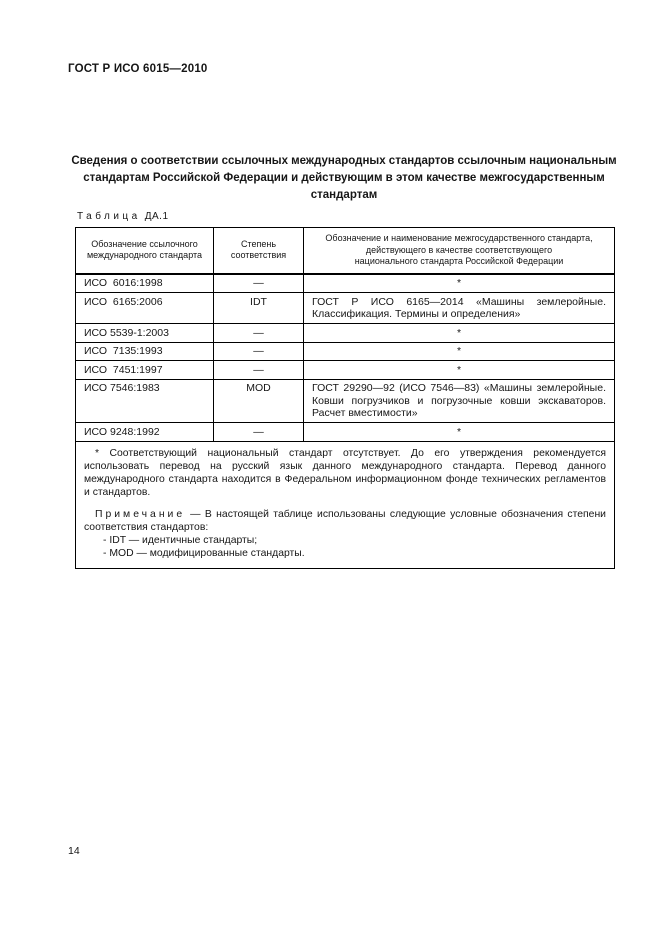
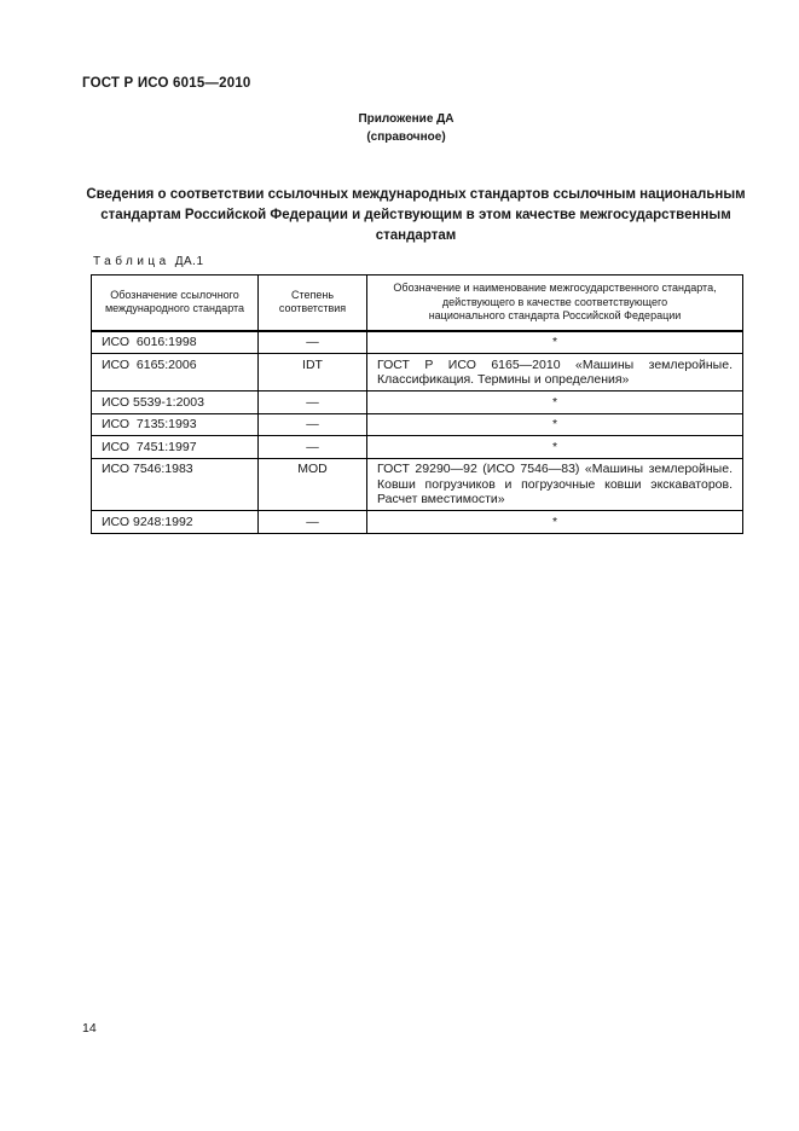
  ГОСТ Р ИСО 6015—2010
+ Приложение ДА
+ (справочное)
  Сведения о соответствии ссылочных международных стандартов ссылочным национальным стандартам Российской Федерации и действующим в этом качестве межгосударственным стандартам
  Таблица ДА.1
  Обозначение ссылочного международного стандарта	Степень соответствия	Обозначение и наименование межгосударственного стандарта, действующего в качестве соответствующего национального стандарта Российской Федерации
  ИСО 6016:1998	—	*
- ИСО 6165:2006	IDT	ГОСТ Р ИСО 6165—2014 «Машины землеройные. Классифи­кация. Термины и определения»
+ ИСО 6165:2006	IDT	ГОСТ Р ИСО 6165—2010 «Машины землеройные. Классифи­кация. Термины и определения»
  ИСО 5539-1:2003	—	*
  ИСО 7135:1993	—	*
  ИСО 7451:1997	—	*
  ИСО 7546:1983	MOD	ГОСТ 29290—92 (ИСО 7546—83) «Машины землеройные. Ковши погрузчиков и погрузочные ковши экскаваторов. Расчет вместимости»
  ИСО 9248:1992	—	*
- * Соответствующий национальный стандарт отсутствует. До его утверждения рекомендуется использовать перевод на русский язык данного международного стандарта. Перевод данного международного стандарта на­ходится в Федеральном информационном фонде технических регламентов и стандартов. Примечание — В настоящей таблице использованы следующие условные обозначения степени соот­ветствия стандартов: - IDT — идентичные стандарты; - MOD — модифицированные стандарты.
  14
